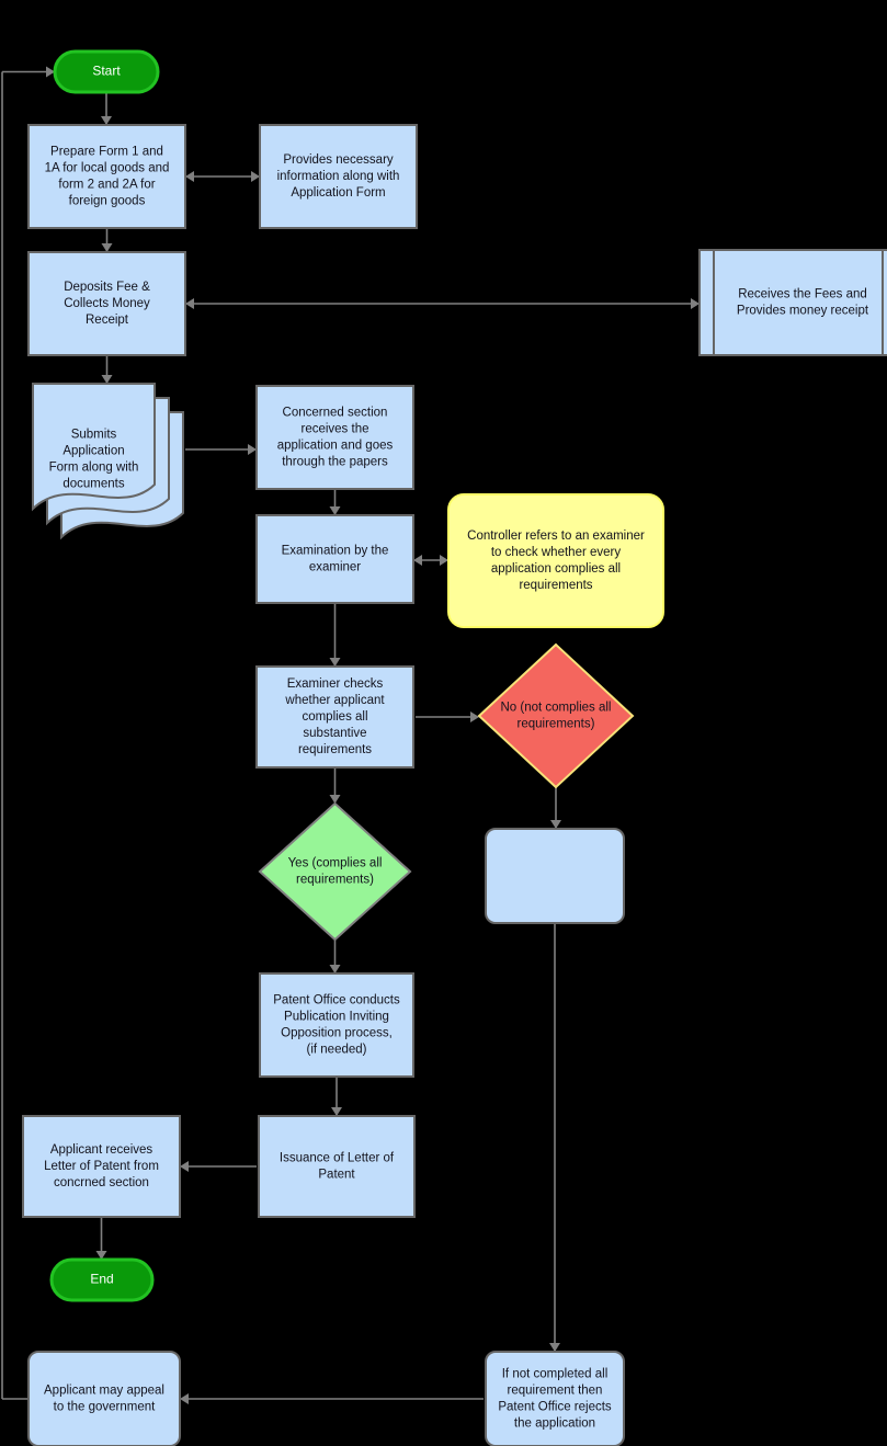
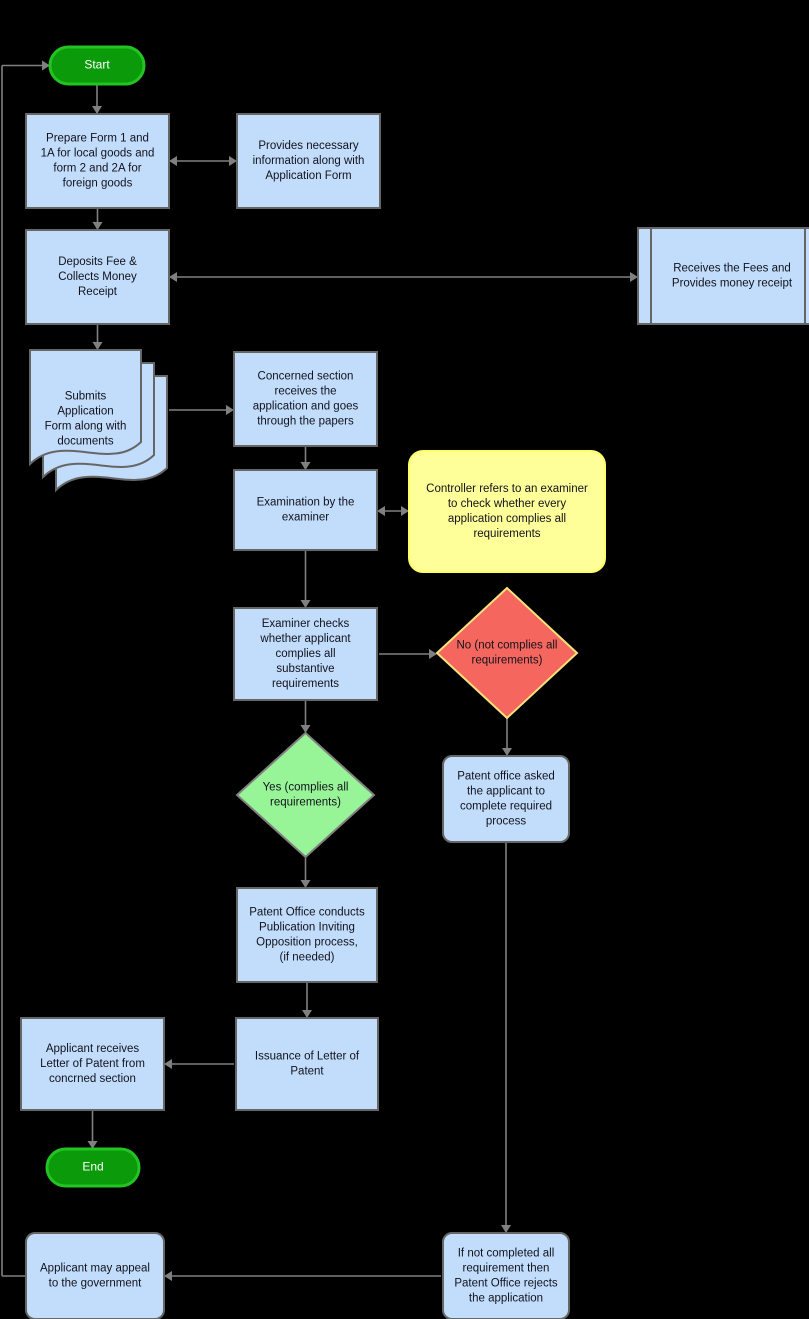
  Start
  Prepare Form 1 and 1A for local goods and form 2 and 2A for foreign goods
  Provides necessary information along with Application Form
  Deposits Fee & Collects Money Receipt
  Receives the Fees and Provides money receipt
  Submits Application Form along with documents
  Concerned section receives the application and goes through the papers
  Examination by the examiner
  Controller refers to an examiner to check whether every application complies all requirements
  Examiner checks whether applicant complies all substantive requirements
  No (not complies all requirements)
  Yes (complies all requirements)
+ Patent office asked the applicant to complete required process
  Patent Office conducts Publication Inviting Opposition process, (if needed)
  Issuance of Letter of Patent
  Applicant receives Letter of Patent from concrned section
  End
  Applicant may appeal to the government
  If not completed all requirement then Patent Office rejects the application
